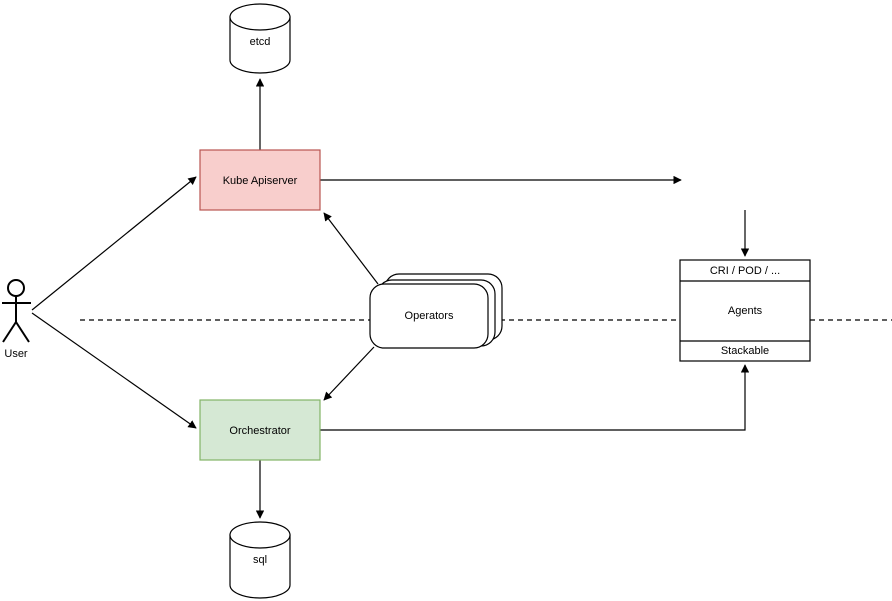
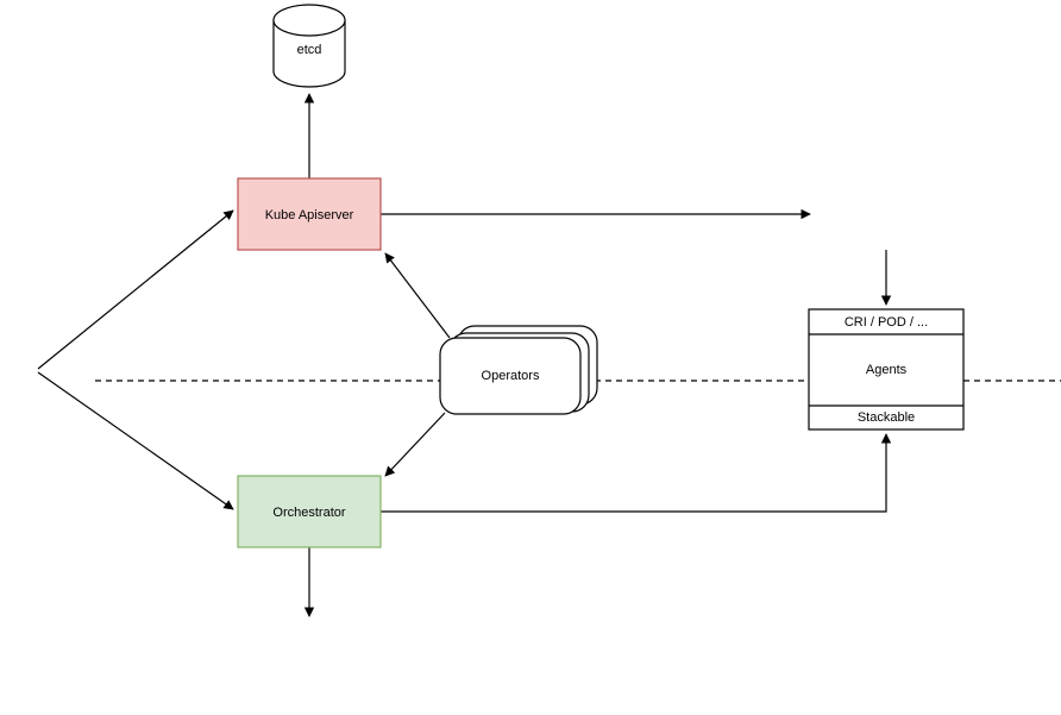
  etcd
  Kube Apiserver
  CRI / POD / ...
  Agents
  Stackable
  Operators
  Orchestrator
- sql
- User
